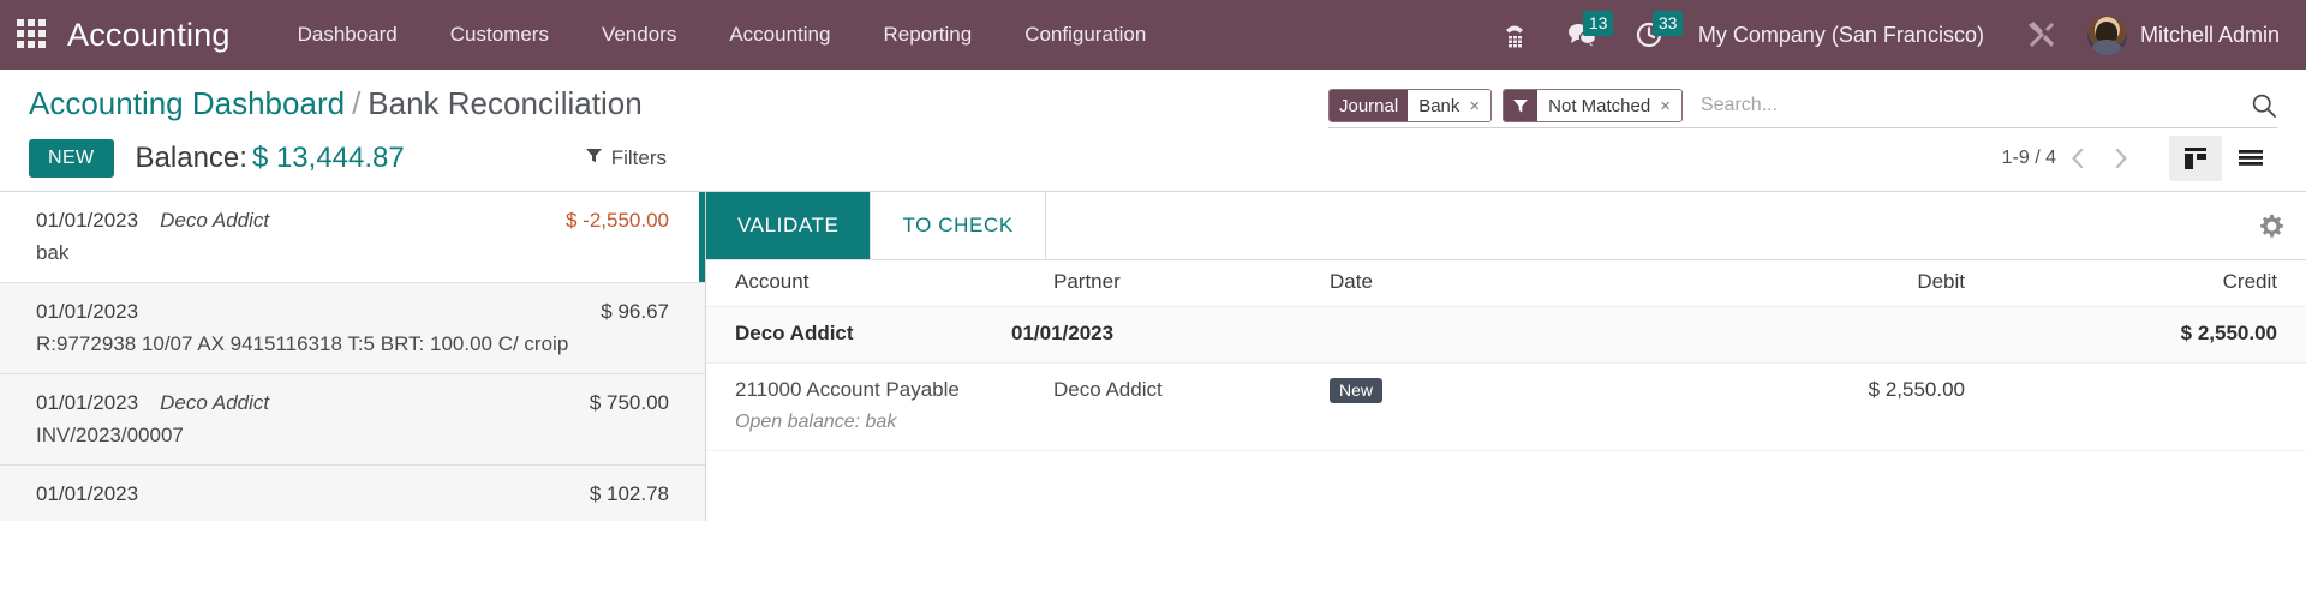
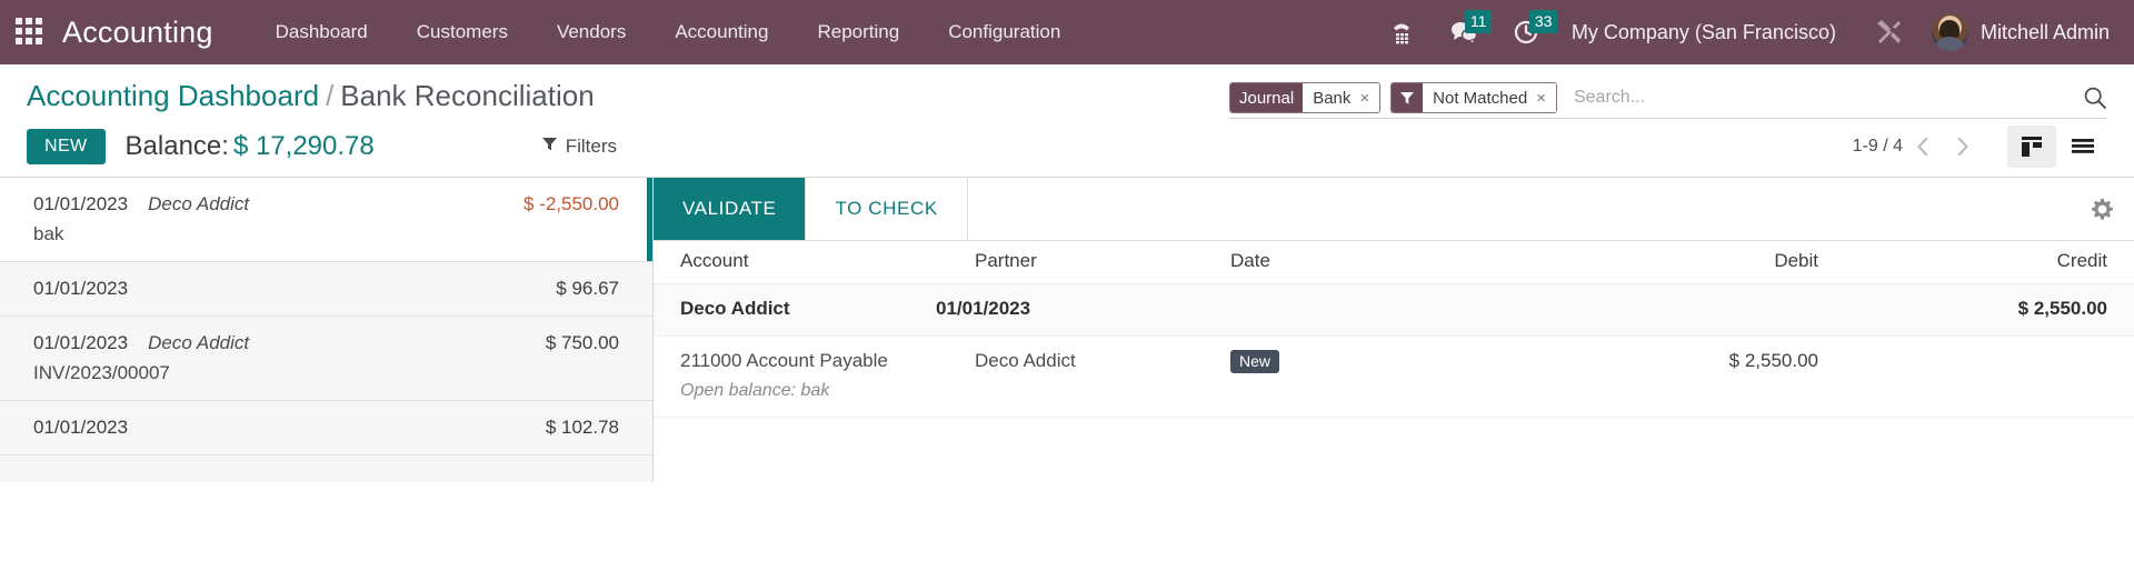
  Accounting
  Dashboard
  Customers
  Vendors
  Accounting
  Reporting
  Configuration
- 13
+ 11
  33
  My Company (San Francisco)
  Mitchell Admin
  Accounting Dashboard / Bank Reconciliation
  Journal
  Bank
  ×
  Not Matched
  ×
  Search...
  NEW
- Balance: $ 13,444.87
+ Balance: $ 17,290.78
  Filters
  1-9 / 4
  01/01/2023
  Deco Addict
  $ -2,550.00
  bak
  01/01/2023
  $ 96.67
- R:9772938 10/07 AX 9415116318 T:5 BRT: 100.00 C/ croip
  01/01/2023
  Deco Addict
  $ 750.00
  INV/2023/00007
  01/01/2023
  $ 102.78
  VALIDATE
  TO CHECK
  Account
  Partner
  Date
  Debit
  Credit
  Deco Addict
  01/01/2023
  $ 2,550.00
  211000 Account Payable
  Open balance: bak
  Deco Addict
  New
  $ 2,550.00
